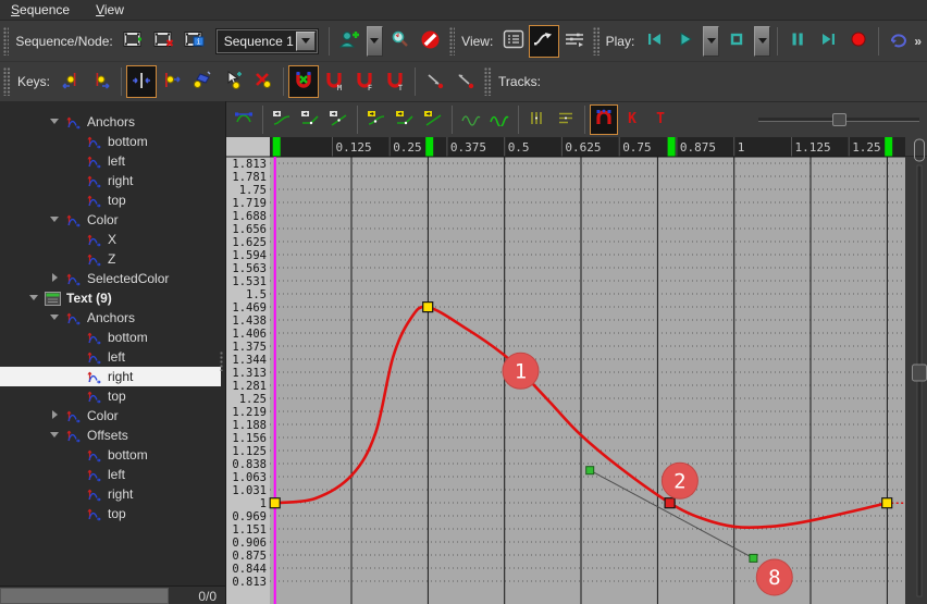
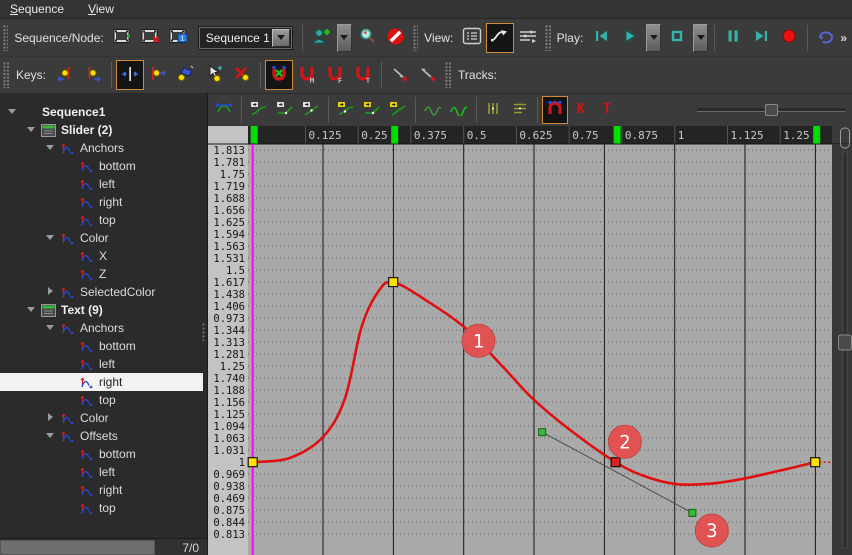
  Sequence
  View
  Sequence/Node:
  i
  Sequence 1
  View:
  Play:
  »
  Keys:
  M
  F
  T
  Tracks:
+ Sequence1
+ Slider (2)
  Anchors
  bottom
  left
  right
  top
  Color
  X
  Z
  SelectedColor
  Text (9)
  Anchors
  bottom
  left
  right
  top
  Color
  Offsets
  bottom
  left
  right
  top
- 0/0
+ 7/0
  K
  T
  0.125
  0.25
  0.375
  0.5
  0.625
  0.75
  0.875
  1
  1.125
  1.25
  1.813
  1.781
  1.75
  1.719
  1.688
  1.656
  1.625
  1.594
  1.563
  1.531
  1.5
- 1.469
+ 1.617
  1.438
  1.406
- 1.375
+ 0.973
  1.344
  1.313
  1.281
  1.25
- 1.219
+ 1.740
  1.188
  1.156
  1.125
- 0.838
+ 1.094
  1.063
  1.031
  1
  0.969
- 1.151
+ 0.938
- 0.906
+ 0.469
  0.875
  0.844
  0.813
  1
  2
- 8
+ 3
